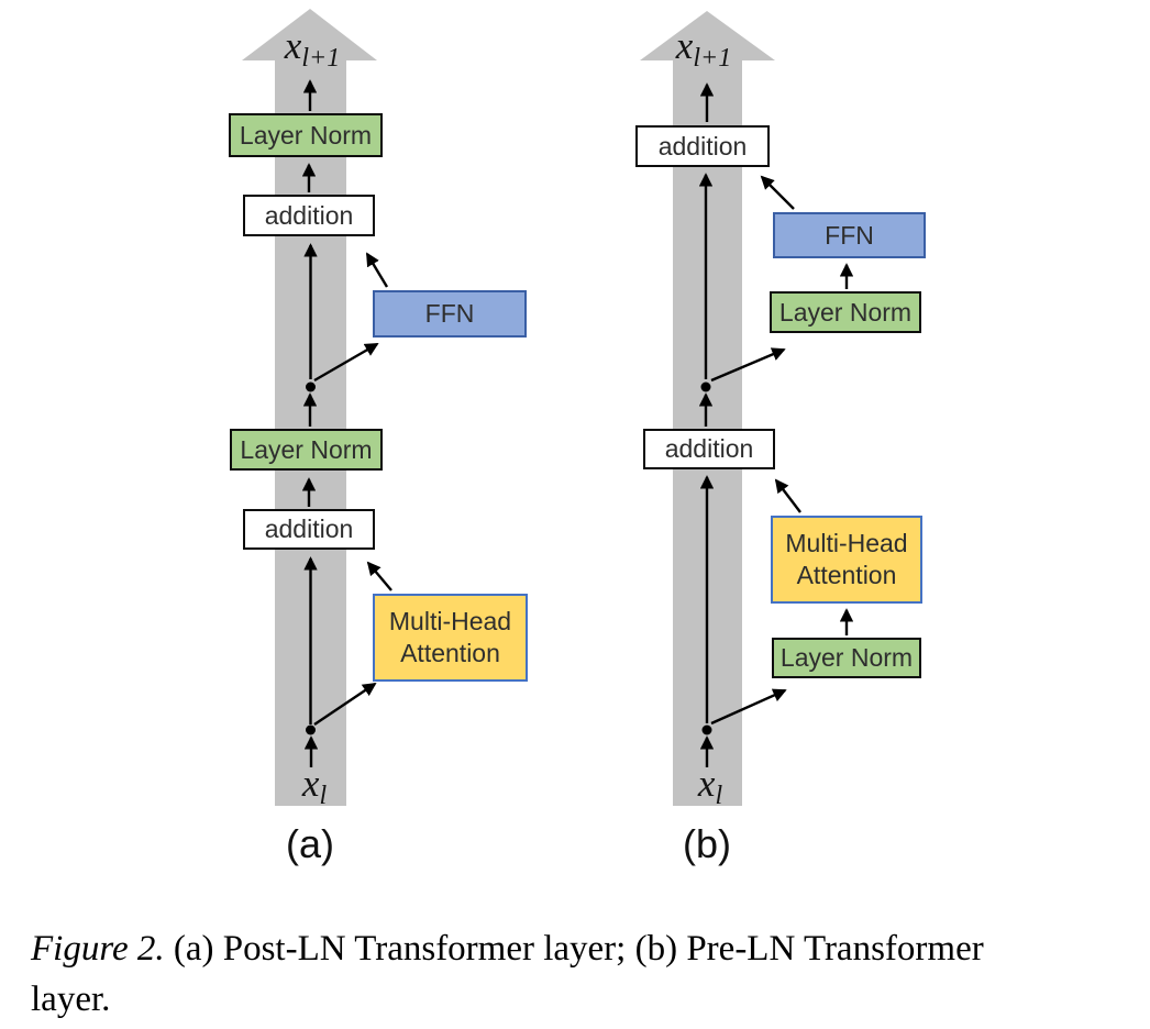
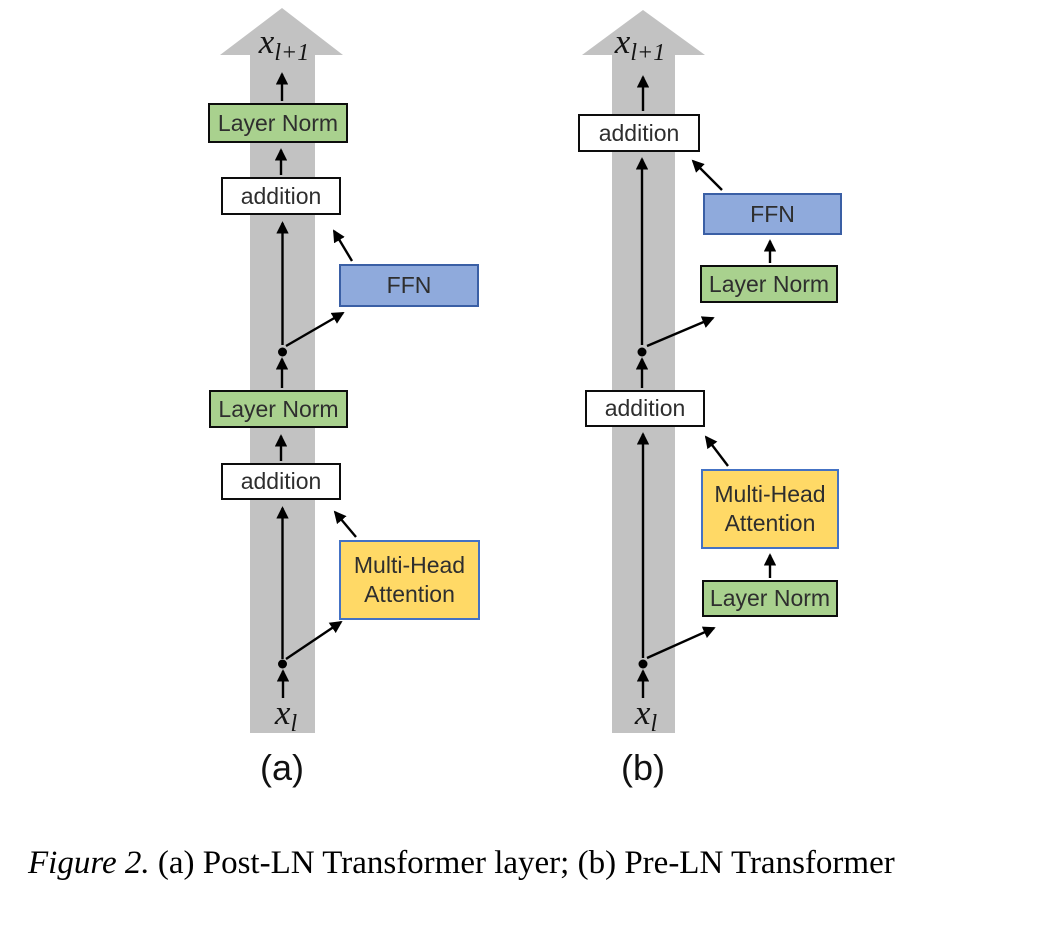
  xl+1
  Layer Norm
  addition
  FFN
  Layer Norm
  addition
  Multi-Head
  Attention
  xl
  (a)
  xl+1
  addition
  FFN
  Layer Norm
  addition
  Multi-Head
  Attention
  Layer Norm
  xl
  (b)
  Figure 2. (a) Post-LN Transformer layer; (b) Pre-LN Transformer
- layer.
